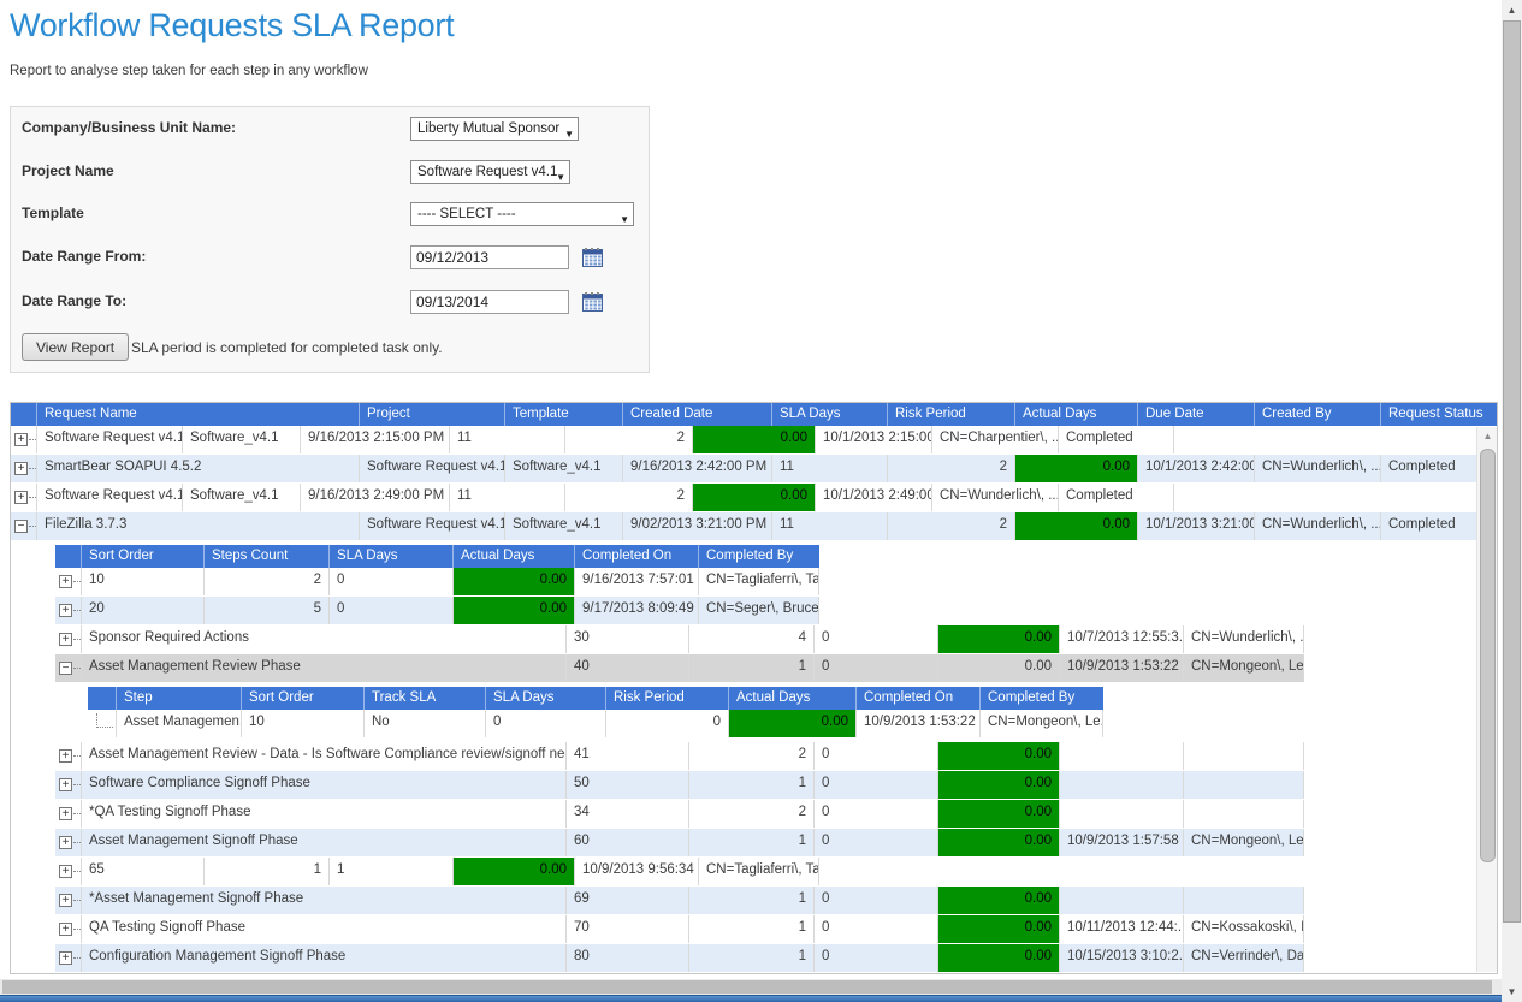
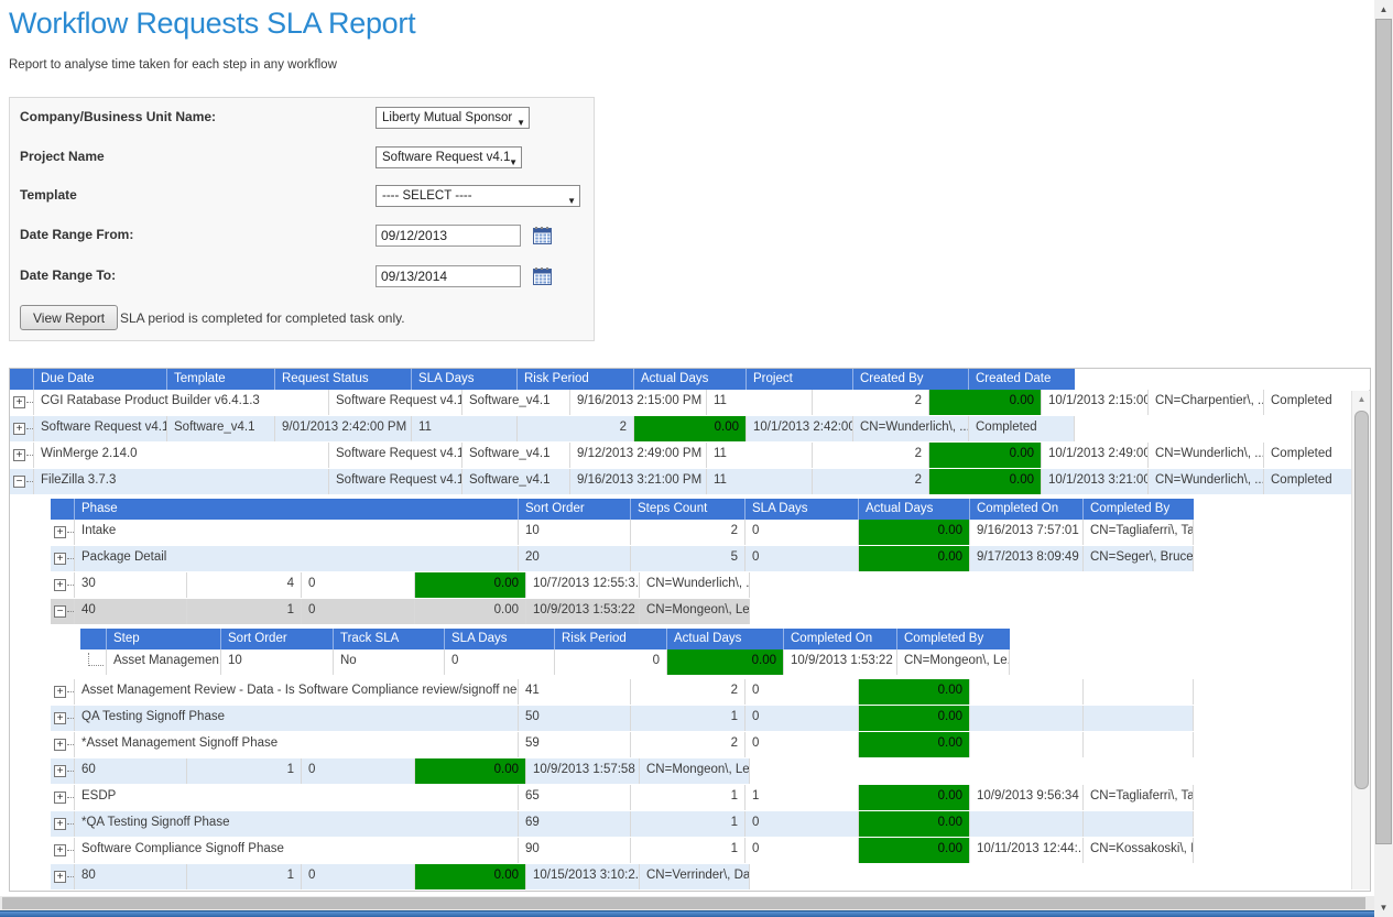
  Workflow Requests SLA Report
- Report to analyse step taken for each step in any workflow
+ Report to analyse time taken for each step in any workflow
  Company/Business Unit Name:
  Liberty Mutual Sponsor
  ▼
  Project Name
  Software Request v4.1
  ▼
  Template
  ---- SELECT ----
  ▼
  Date Range From:
  09/12/2013
  Date Range To:
  09/13/2014
  View Report
  SLA period is completed for completed task only.
- Request Name
- Project
+ Due Date
  Template
- Created Date
+ Request Status
  SLA Days
  Risk Period
  Actual Days
- Due Date
+ Project
  Created By
- Request Status
+ Created Date
  +
+ CGI Ratabase Product Builder v6.4.1.3
  Software Request v4.1
  Software_v4.1
  9/16/2013 2:15:00 PM
  11
  2
  0.00
  10/1/2013 2:15:00
  CN=Charpentier\, ..
  Completed
  +
- SmartBear SOAPUI 4.5.2
  Software Request v4.1
  Software_v4.1
- 9/16/2013 2:42:00 PM
+ 9/01/2013 2:42:00 PM
  11
  2
  0.00
  10/1/2013 2:42:00
  CN=Wunderlich\, ..
  Completed
  +
+ WinMerge 2.14.0
  Software Request v4.1
  Software_v4.1
- 9/16/2013 2:49:00 PM
+ 9/12/2013 2:49:00 PM
  11
  2
  0.00
  10/1/2013 2:49:00
  CN=Wunderlich\, ...
  Completed
  −
  FileZilla 3.7.3
  Software Request v4.1
  Software_v4.1
- 9/02/2013 3:21:00 PM
+ 9/16/2013 3:21:00 PM
  11
  2
  0.00
  10/1/2013 3:21:00
  CN=Wunderlich\, ..
  Completed
+ Phase
  Sort Order
  Steps Count
  SLA Days
  Actual Days
  Completed On
  Completed By
  +
+ Intake
  10
  2
  0
  0.00
  9/16/2013 7:57:01
  CN=Tagliaferri\, Ta
  +
+ Package Detail
  20
  5
  0
  0.00
  9/17/2013 8:09:49
  CN=Seger\, Bruce
  +
- Sponsor Required Actions
  30
  4
  0
  0.00
  10/7/2013 12:55:3.
  CN=Wunderlich\, .
  −
- Asset Management Review Phase
  40
  1
  0
  0.00
  10/9/2013 1:53:22
  CN=Mongeon\, Le
  Step
  Sort Order
  Track SLA
  SLA Days
  Risk Period
  Actual Days
  Completed On
  Completed By
  Asset Managemen.
  10
  No
  0
  0
  0.00
  10/9/2013 1:53:22
  CN=Mongeon\, Le.
  +
  Asset Management Review - Data - Is Software Compliance review/signoff ne
  41
  2
  0
  0.00
  +
- Software Compliance Signoff Phase
+ QA Testing Signoff Phase
  50
  1
  0
  0.00
  +
- *QA Testing Signoff Phase
+ *Asset Management Signoff Phase
- 34
+ 59
  2
  0
  0.00
  +
- Asset Management Signoff Phase
  60
  1
  0
  0.00
  10/9/2013 1:57:58
  CN=Mongeon\, Le
  +
+ ESDP
  65
  1
  1
  0.00
  10/9/2013 9:56:34
  CN=Tagliaferri\, Ta
  +
- *Asset Management Signoff Phase
+ *QA Testing Signoff Phase
  69
  1
  0
  0.00
  +
- QA Testing Signoff Phase
+ Software Compliance Signoff Phase
- 70
+ 90
  1
  0
  0.00
  10/11/2013 12:44:..
  CN=Kossakoski\, I
  +
- Configuration Management Signoff Phase
  80
  1
  0
  0.00
  10/15/2013 3:10:2.
  CN=Verrinder\, Da
  ▲
  ▲
  ▼
